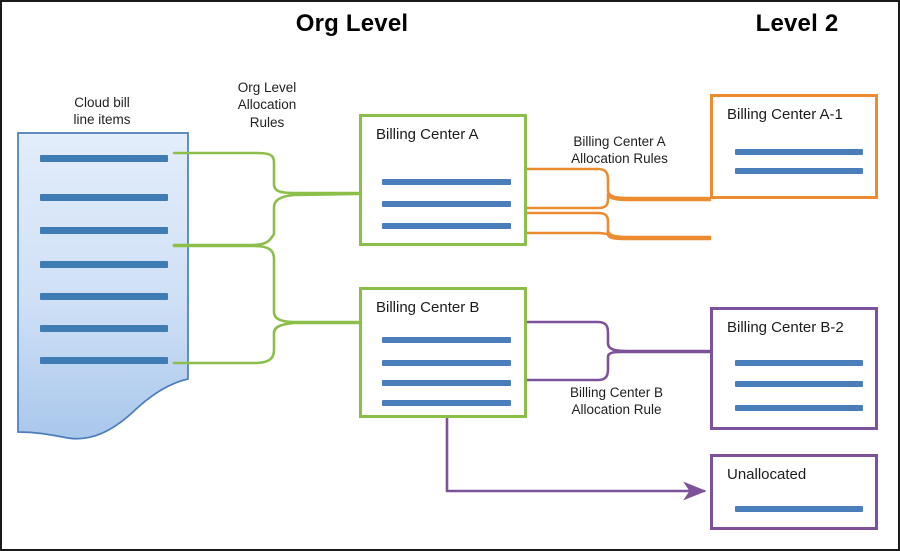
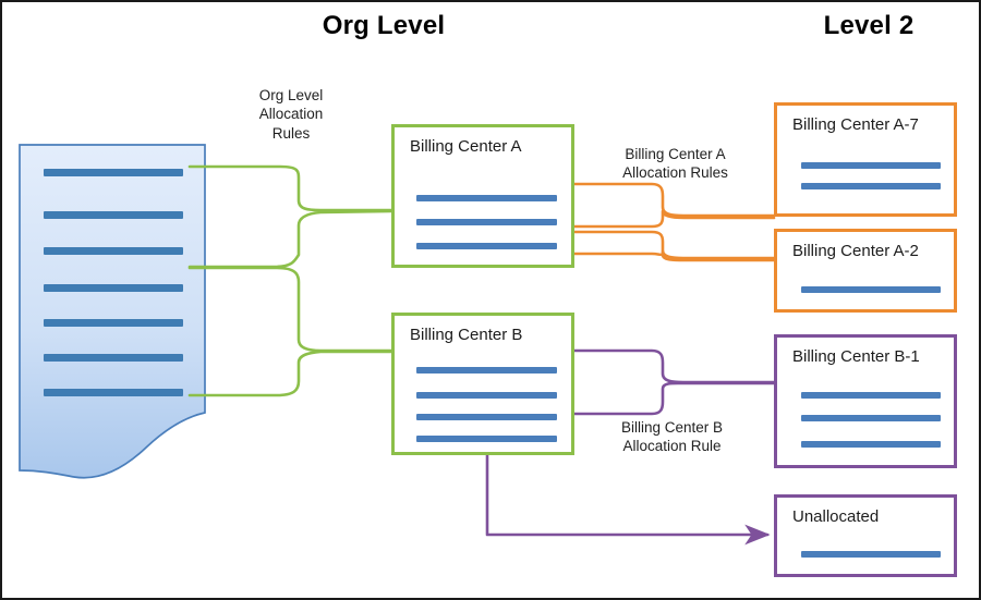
  Org Level
  Level 2
- Cloud bill
- line items
  Org Level
  Allocation
  Rules
  Billing Center A
  Allocation Rules
  Billing Center B
  Allocation Rule
  Billing Center A
  Billing Center B
- Billing Center A-1
+ Billing Center A-7
+ Billing Center A-2
- Billing Center B-2
+ Billing Center B-1
  Unallocated
